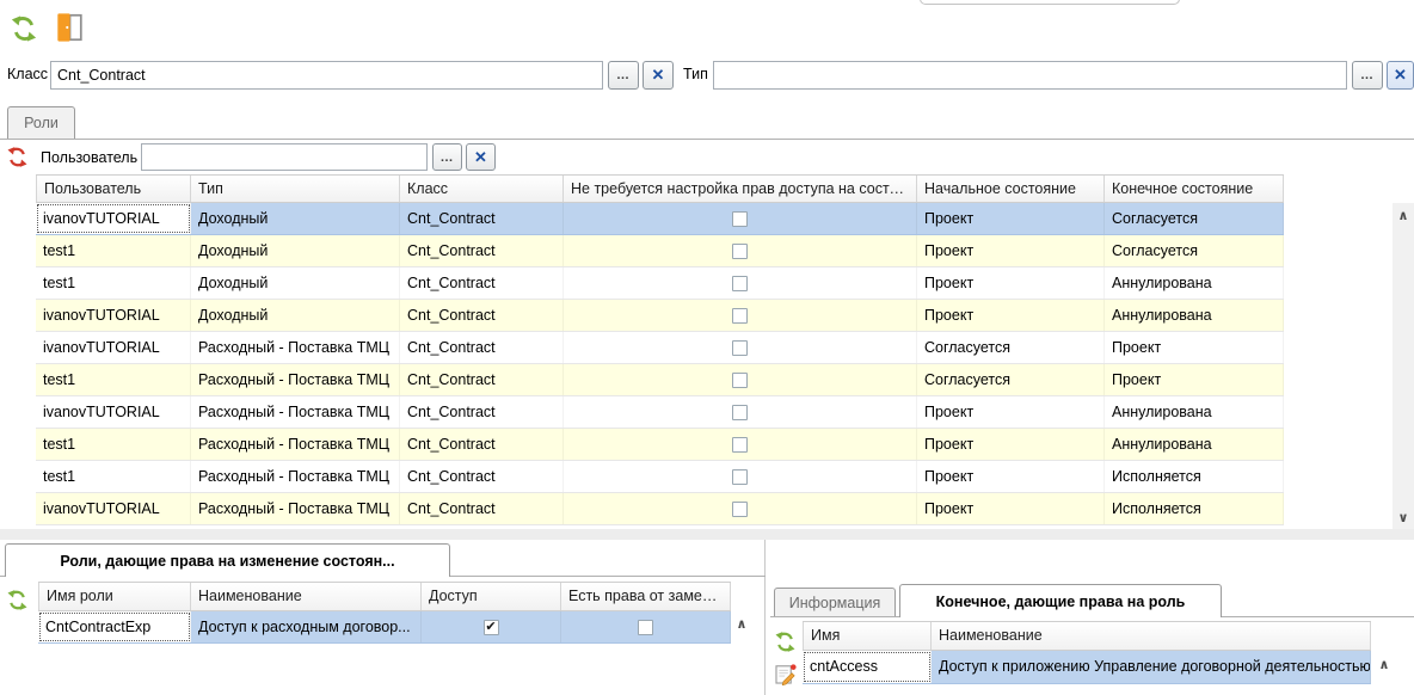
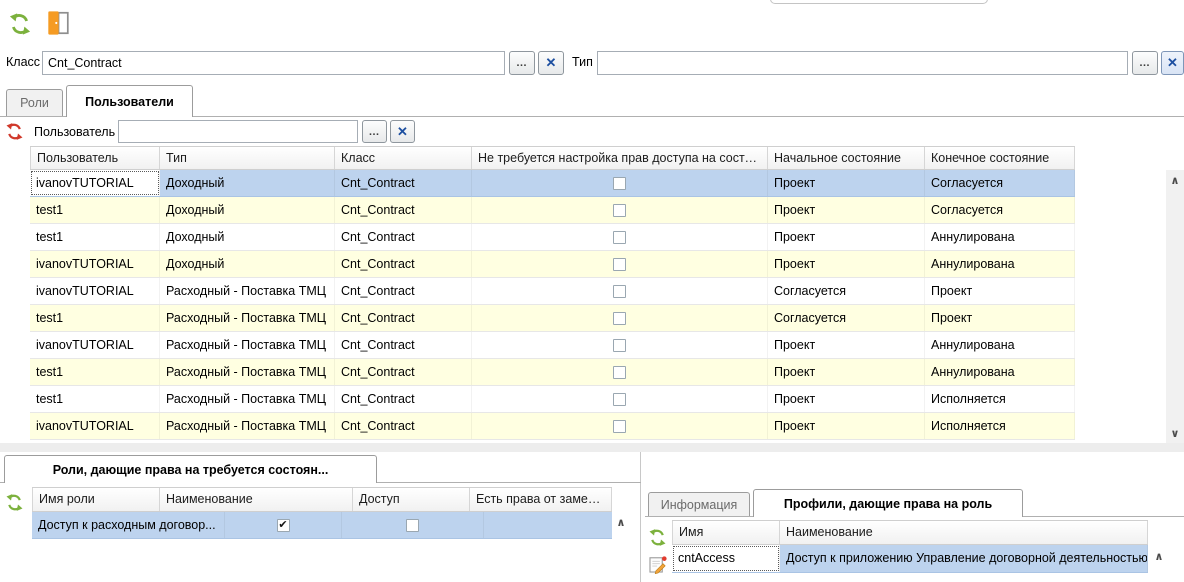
  Класс
  Cnt_Contract
  …
  ✕
  Тип
  …
  ✕
  Роли
+ Пользователи
  Пользователь
  …
  ✕
  Пользователь
  Тип
  Класс
  Не требуется настройка прав доступа на состо...
  Начальное состояние
  Конечное состояние
  ivanovTUTORIAL
  Доходный
  Cnt_Contract
  Проект
  Согласуется
  test1
  Доходный
  Cnt_Contract
  Проект
  Согласуется
  test1
  Доходный
  Cnt_Contract
  Проект
  Аннулирована
  ivanovTUTORIAL
  Доходный
  Cnt_Contract
  Проект
  Аннулирована
  ivanovTUTORIAL
  Расходный - Поставка ТМЦ
  Cnt_Contract
  Согласуется
  Проект
  test1
  Расходный - Поставка ТМЦ
  Cnt_Contract
  Согласуется
  Проект
  ivanovTUTORIAL
  Расходный - Поставка ТМЦ
  Cnt_Contract
  Проект
  Аннулирована
  test1
  Расходный - Поставка ТМЦ
  Cnt_Contract
  Проект
  Аннулирована
  test1
  Расходный - Поставка ТМЦ
  Cnt_Contract
  Проект
  Исполняется
  ivanovTUTORIAL
  Расходный - Поставка ТМЦ
  Cnt_Contract
  Проект
  Исполняется
  ∧
  ∨
- Роли, дающие права на изменение состоян...
+ Роли, дающие права на требуется состоян...
  Имя роли
  Наименование
  Доступ
  Есть права от замещен
- CntContractExp
  Доступ к расходным договор...
  ✔
  ∧
  Информация
- Конечное, дающие права на роль
+ Профили, дающие права на роль
  Имя
  Наименование
  cntAccess
  Доступ к приложению Управление договорной деятельностью
  ∧
